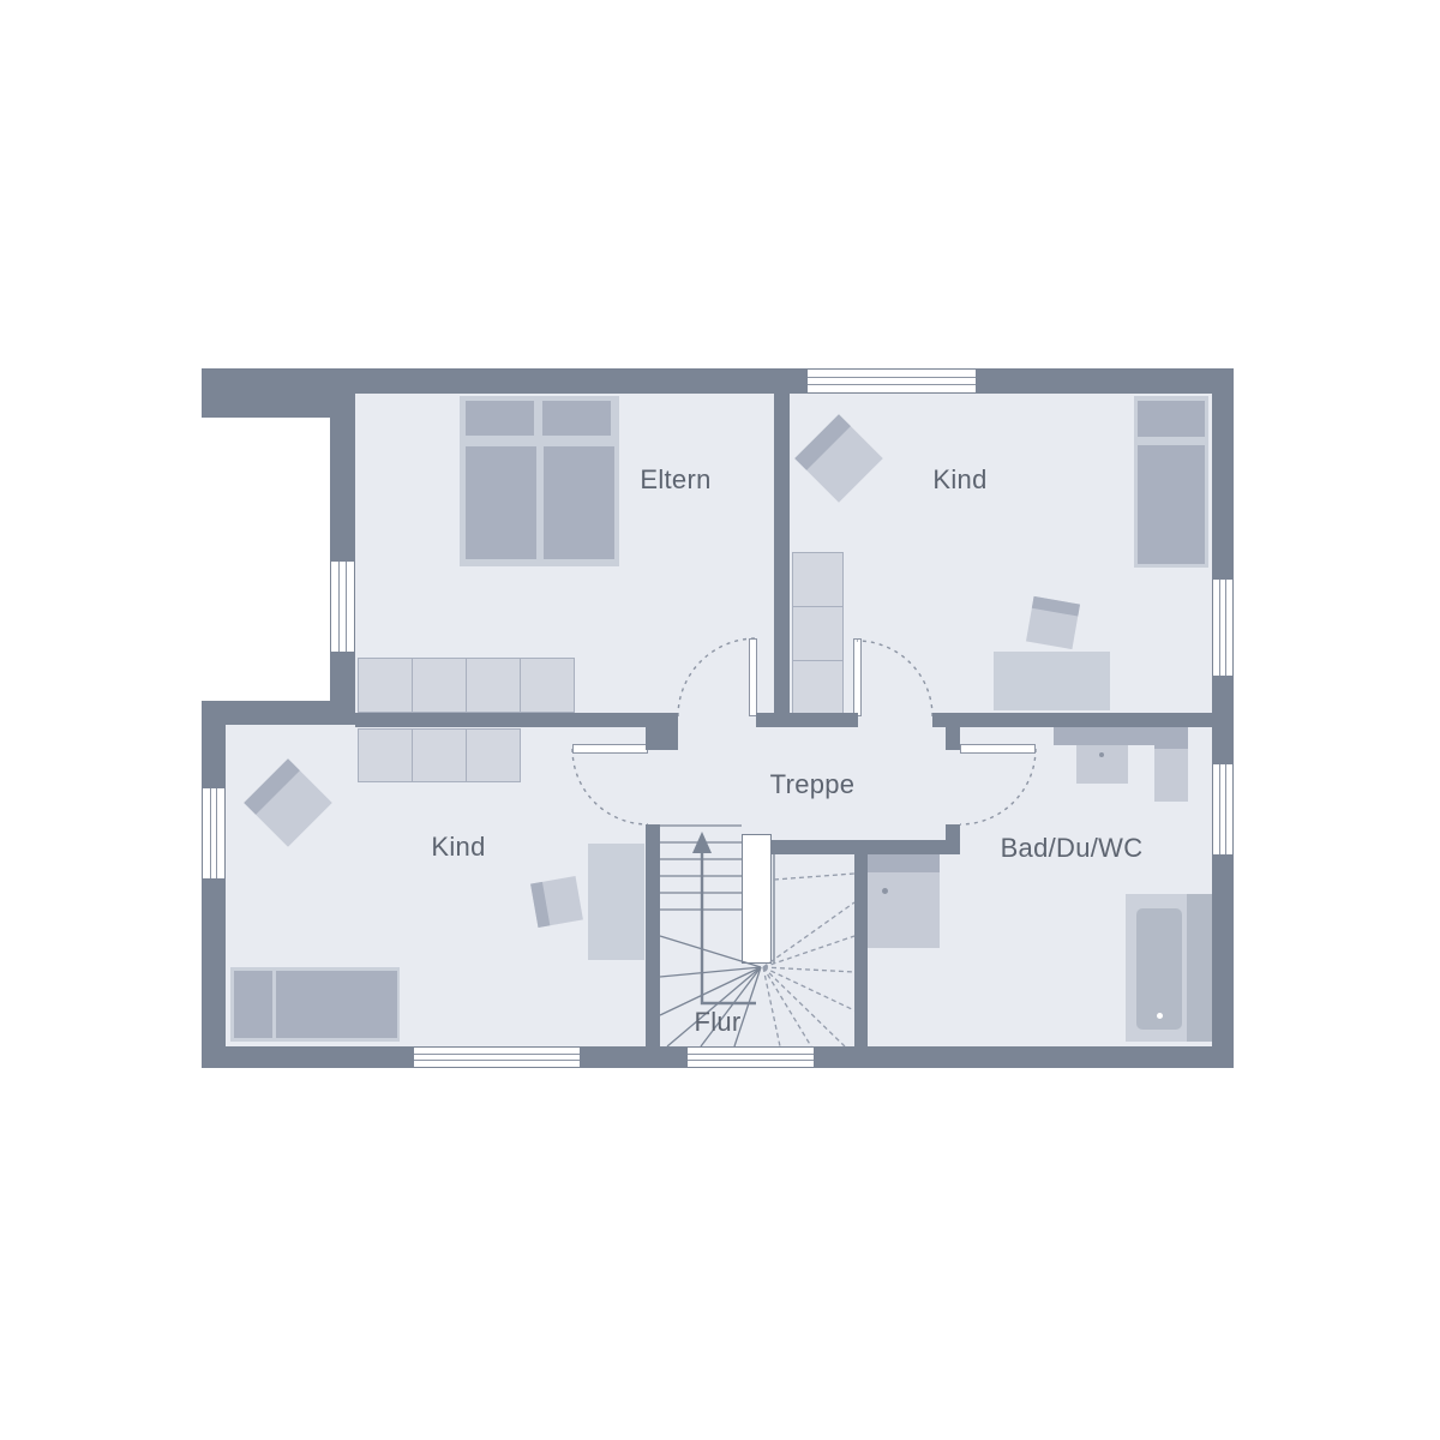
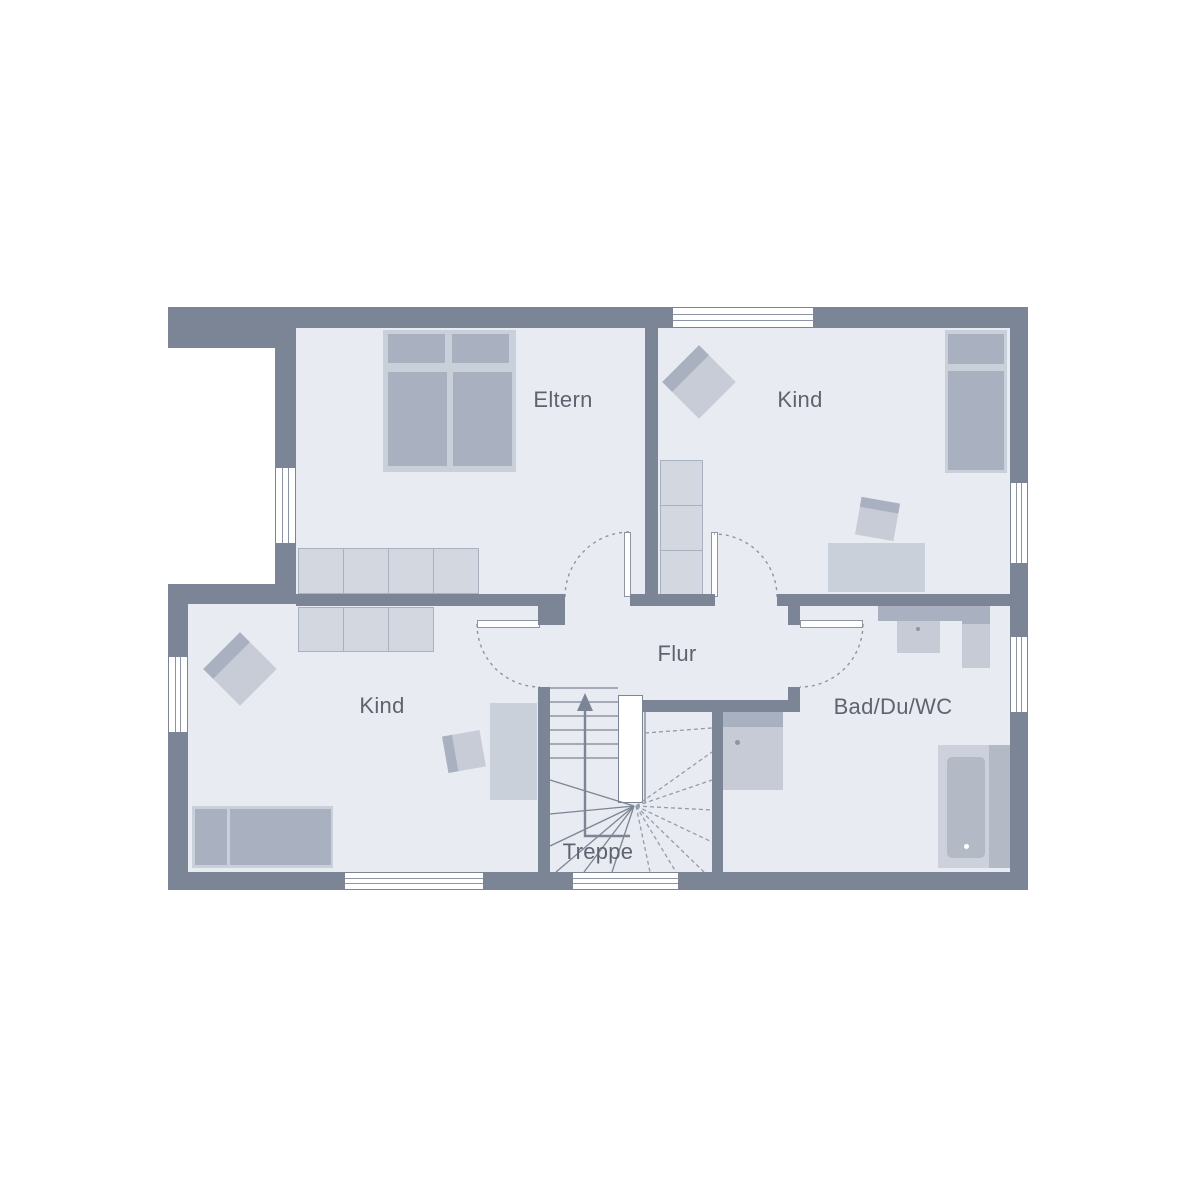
  Eltern
  Kind
  Kind
- Treppe
+ Flur
  Bad/Du/WC
- Flur
+ Treppe
